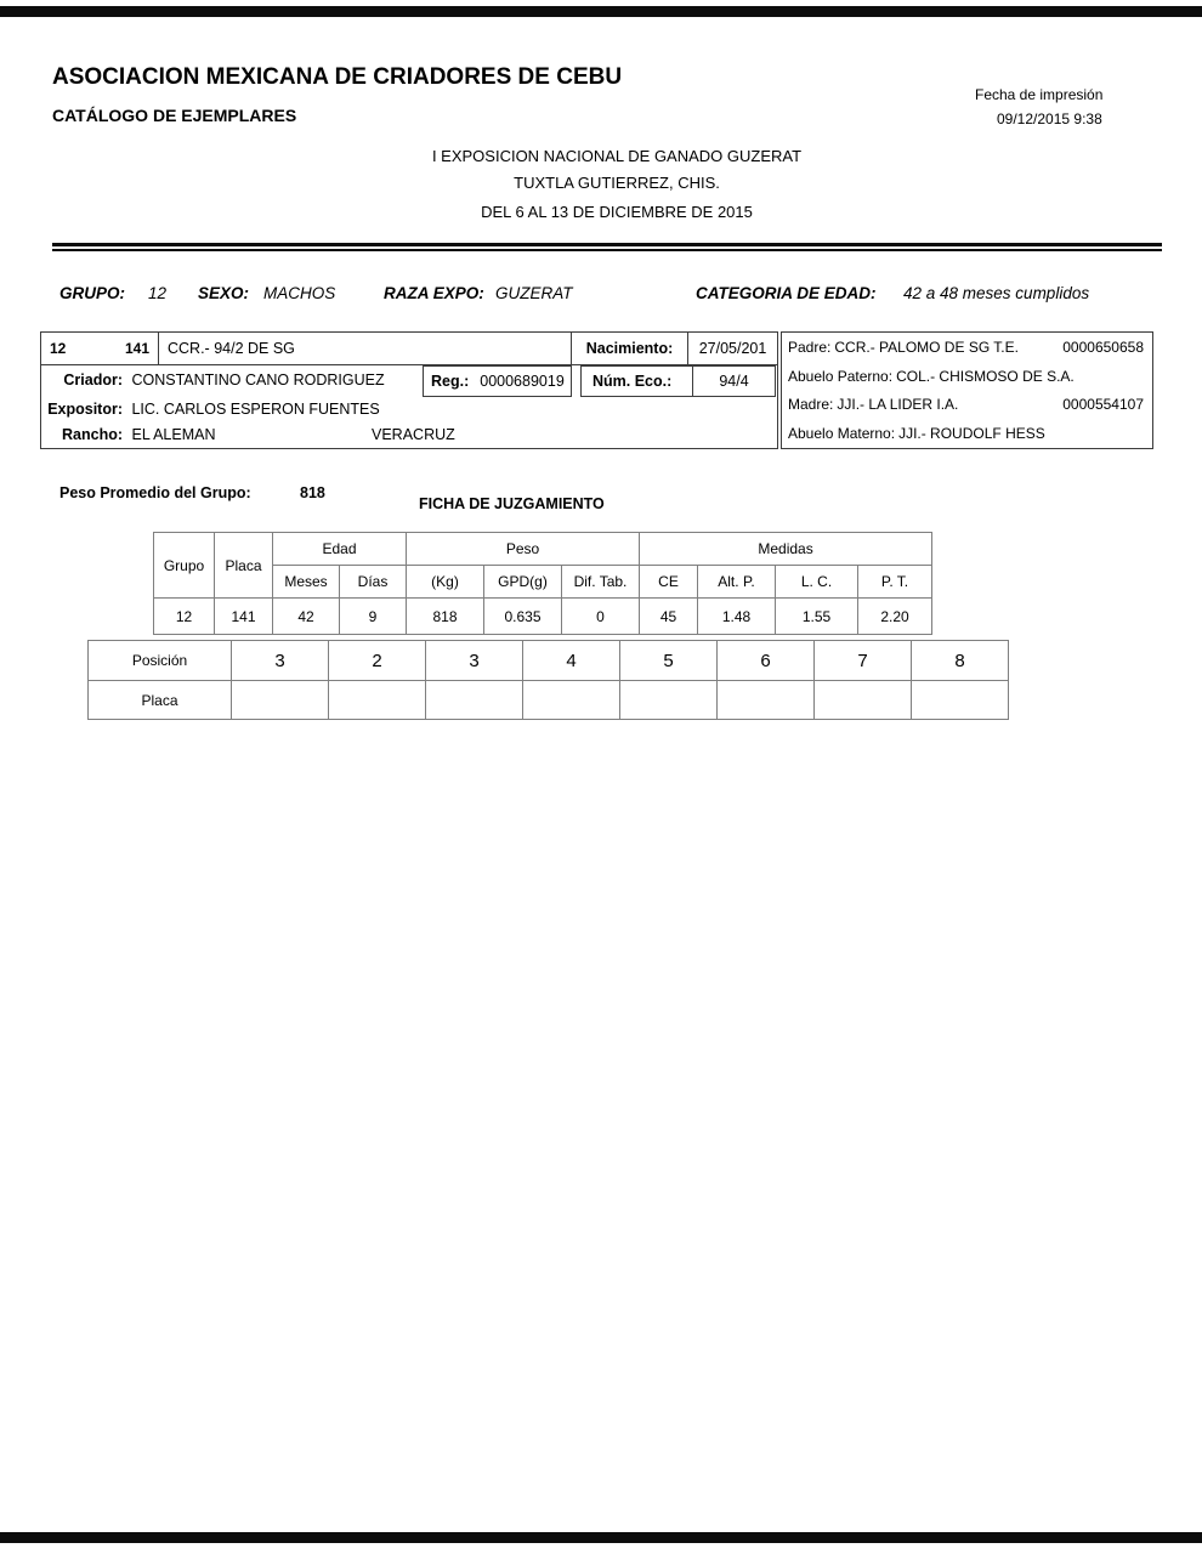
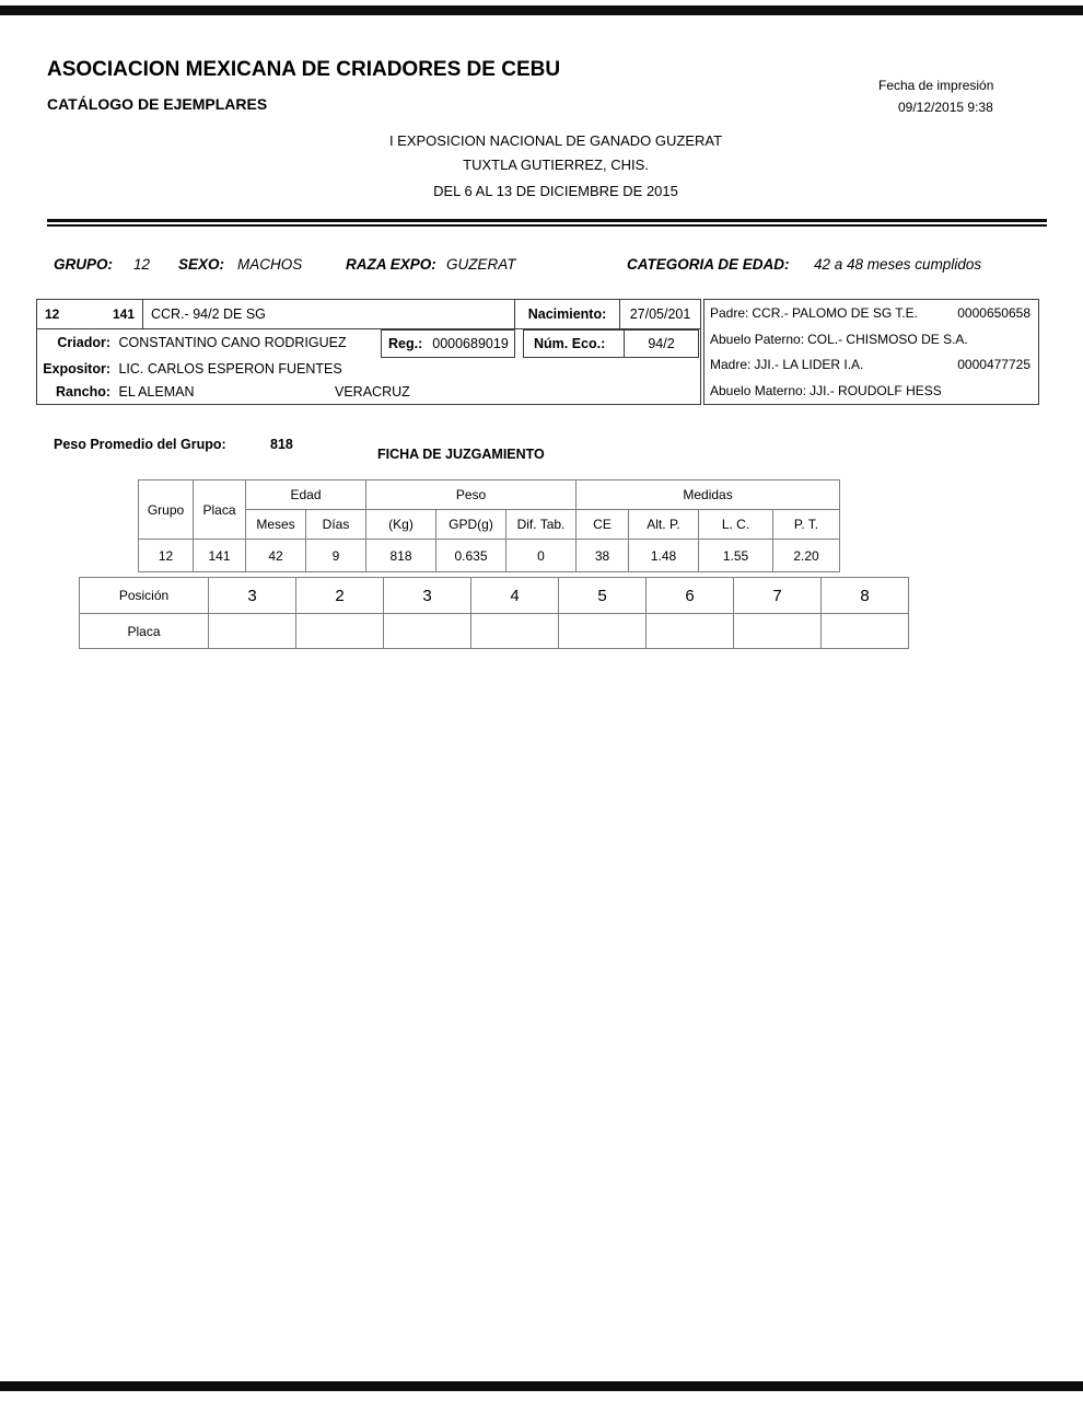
  ASOCIACION MEXICANA DE CRIADORES DE CEBU
  CATÁLOGO DE EJEMPLARES
  Fecha de impresión
  09/12/2015 9:38
  I EXPOSICION NACIONAL DE GANADO GUZERAT
  TUXTLA GUTIERREZ, CHIS.
  DEL 6 AL 13 DE DICIEMBRE DE 2015
  GRUPO:
  12
  SEXO:
  MACHOS
  RAZA EXPO:
  GUZERAT
  CATEGORIA DE EDAD:
  42 a 48 meses cumplidos
  12
  141
  CCR.- 94/2 DE SG
  Nacimiento:
  27/05/201
  Criador: CONSTANTINO CANO RODRIGUEZ
  Reg.:
  0000689019
  Núm. Eco.:
- 94/4
+ 94/2
  Expositor: LIC. CARLOS ESPERON FUENTES
  Rancho: EL ALEMAN
  VERACRUZ
  Padre: CCR.- PALOMO DE SG T.E.
  0000650658
  Abuelo Paterno: COL.- CHISMOSO DE S.A.
  Madre: JJI.- LA LIDER I.A.
- 0000554107
+ 0000477725
  Abuelo Materno: JJI.- ROUDOLF HESS
  Peso Promedio del Grupo:
  818
  FICHA DE JUZGAMIENTO
  Grupo	Placa	Edad	Peso	Medidas
  Meses	Días	(Kg)	GPD(g)	Dif. Tab.	CE	Alt. P.	L. C.	P. T.
- 12	141	42	9	818	0.635	0	45	1.48	1.55	2.20
+ 12	141	42	9	818	0.635	0	38	1.48	1.55	2.20
  Posición	3	2	3	4	5	6	7	8
  Placa
